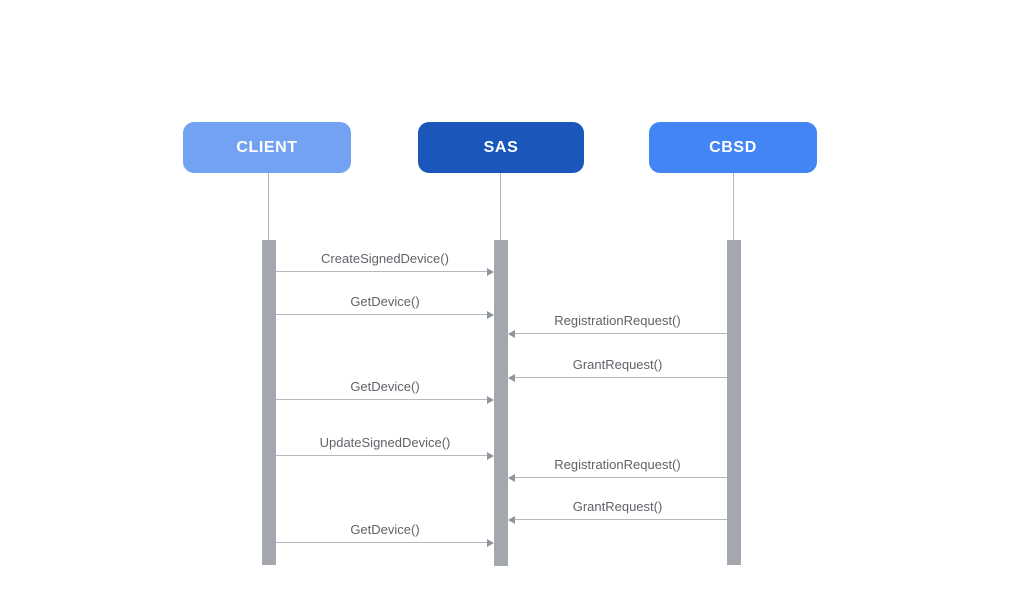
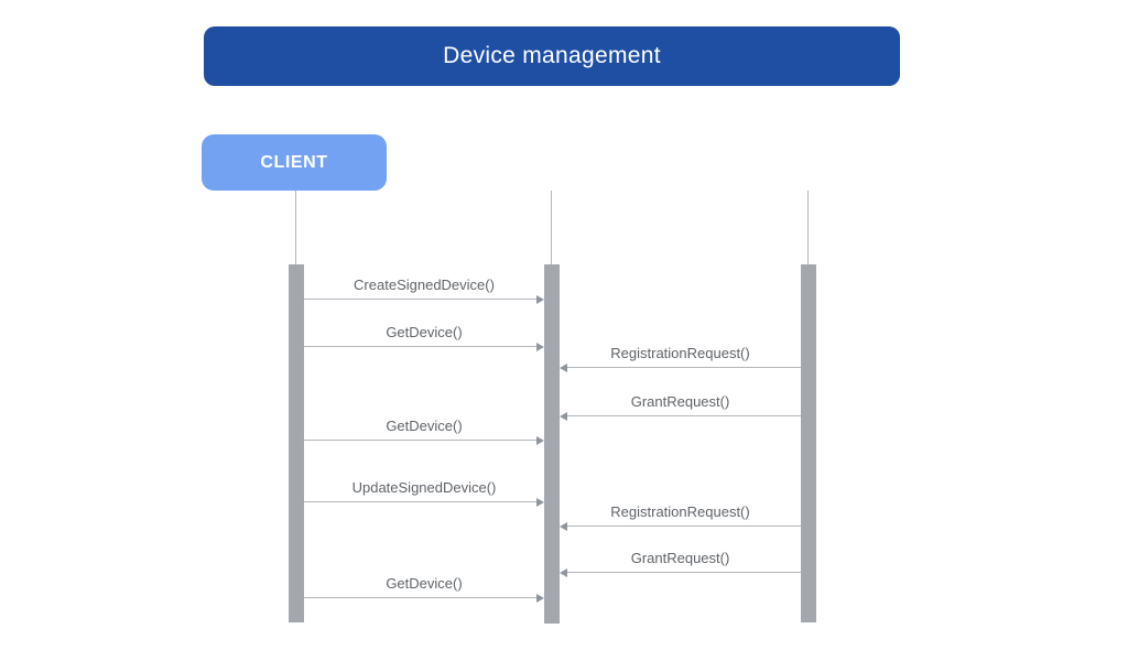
+ Device management
  CLIENT
- SAS
- CBSD
  CreateSignedDevice()
  GetDevice()
  RegistrationRequest()
  GrantRequest()
  GetDevice()
  UpdateSignedDevice()
  RegistrationRequest()
  GrantRequest()
  GetDevice()
